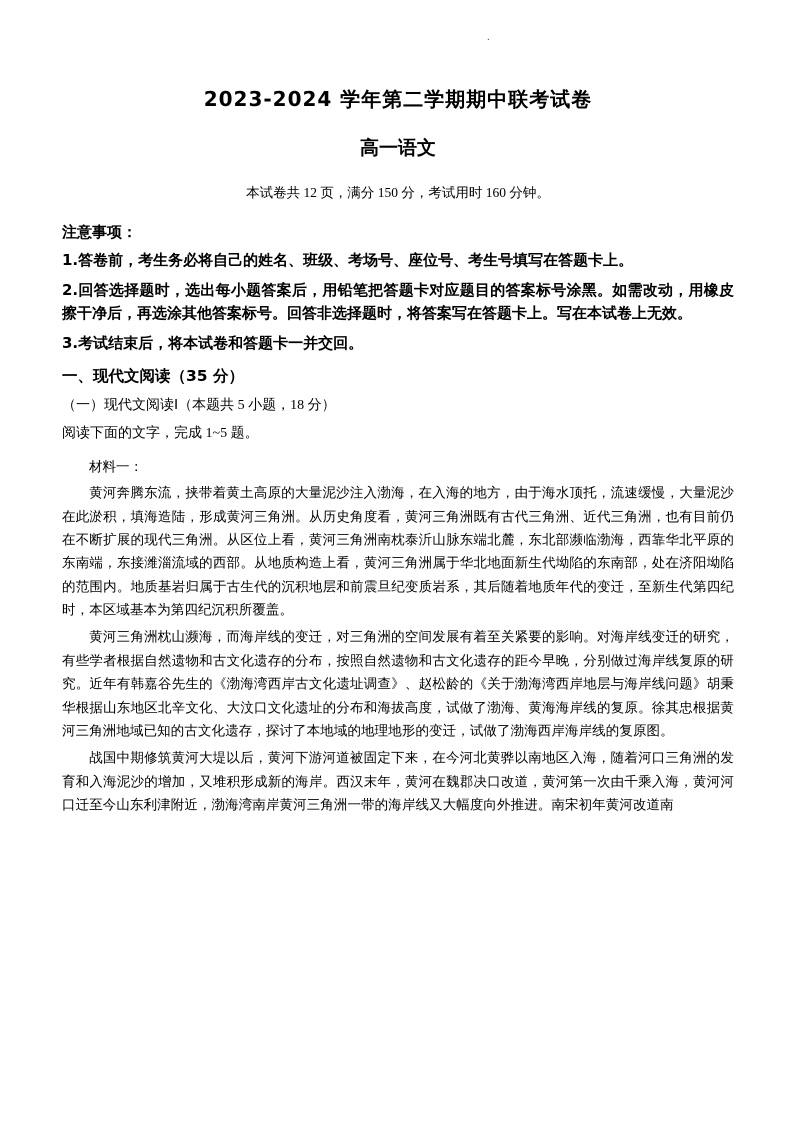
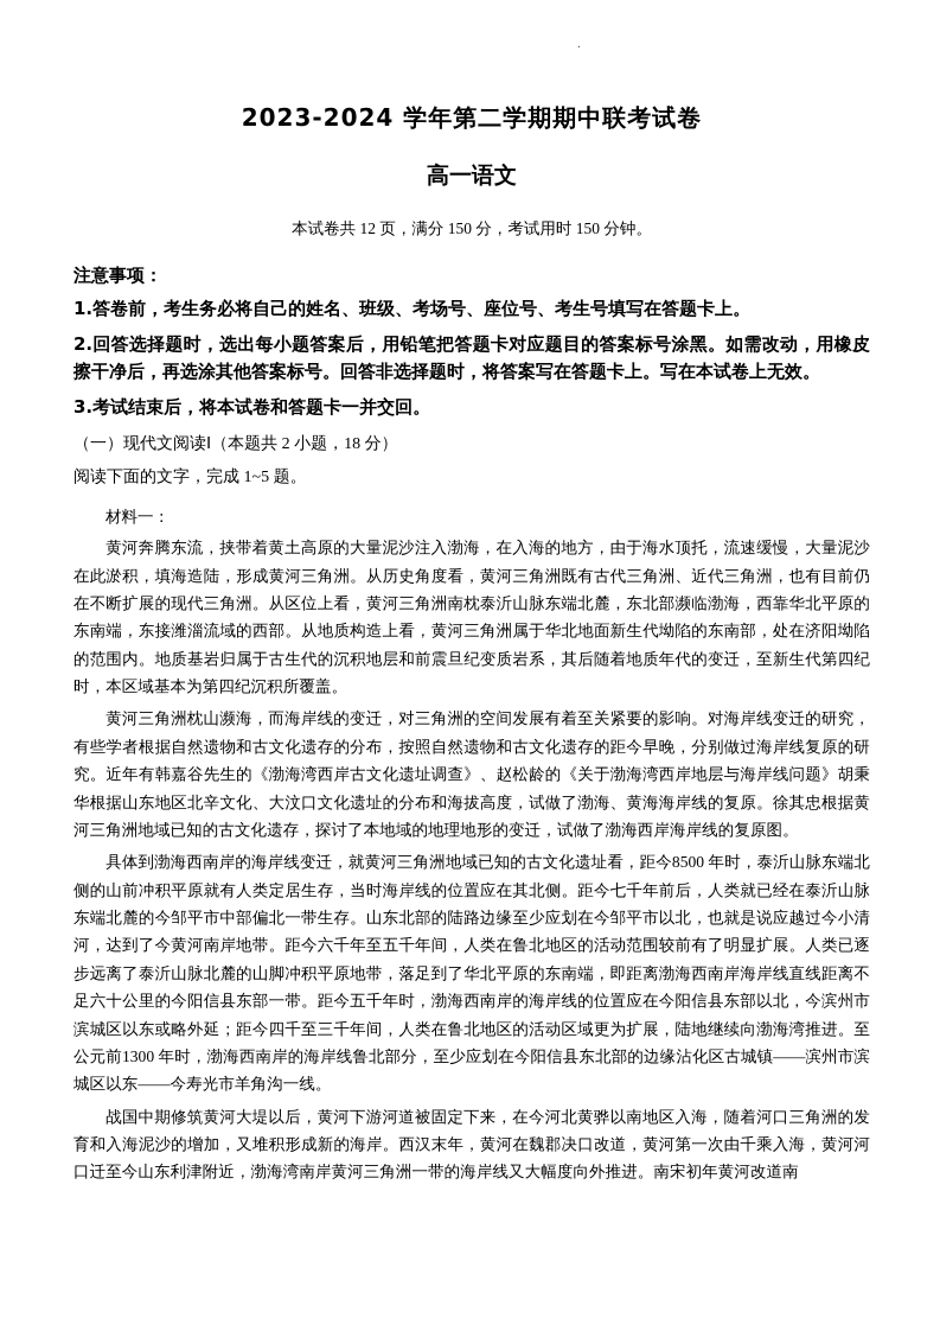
  .
  2023-2024 学年第二学期期中联考试卷
  高一语文
- 本试卷共 12 页，满分 150 分，考试用时 160 分钟。
+ 本试卷共 12 页，满分 150 分，考试用时 150 分钟。
  注意事项：
  1.答卷前，考生务必将自己的姓名、班级、考场号、座位号、考生号填写在答题卡上。
  2.回答选择题时，选出每小题答案后，用铅笔把答题卡对应题目的答案标号涂黑。如需改动，用橡皮擦干净后，再选涂其他答案标号。回答非选择题时，将答案写在答题卡上。写在本试卷上无效。
  3.考试结束后，将本试卷和答题卡一并交回。
- 一、现代文阅读（35 分）
- （一）现代文阅读Ⅰ（本题共 5 小题，18 分）
+ （一）现代文阅读Ⅰ（本题共 2 小题，18 分）
  阅读下面的文字，完成 1~5 题。
  材料一：
  黄河奔腾东流，挟带着黄土高原的大量泥沙注入渤海，在入海的地方，由于海水顶托，流速缓慢，大量泥沙在此淤积，填海造陆，形成黄河三角洲。从历史角度看，黄河三角洲既有古代三角洲、近代三角洲，也有目前仍在不断扩展的现代三角洲。从区位上看，黄河三角洲南枕泰沂山脉东端北麓，东北部濒临渤海，西靠华北平原的东南端，东接潍淄流域的西部。从地质构造上看，黄河三角洲属于华北地面新生代坳陷的东南部，处在济阳坳陷的范围内。地质基岩归属于古生代的沉积地层和前震旦纪变质岩系，其后随着地质年代的变迁，至新生代第四纪时，本区域基本为第四纪沉积所覆盖。
  黄河三角洲枕山濒海，而海岸线的变迁，对三角洲的空间发展有着至关紧要的影响。对海岸线变迁的研究，有些学者根据自然遗物和古文化遗存的分布，按照自然遗物和古文化遗存的距今早晚，分别做过海岸线复原的研究。近年有韩嘉谷先生的《渤海湾西岸古文化遗址调查》、赵松龄的《关于渤海湾西岸地层与海岸线问题》胡秉华根据山东地区北辛文化、大汶口文化遗址的分布和海拔高度，试做了渤海、黄海海岸线的复原。徐其忠根据黄河三角洲地域已知的古文化遗存，探讨了本地域的地理地形的变迁，试做了渤海西岸海岸线的复原图。
+ 具体到渤海西南岸的海岸线变迁，就黄河三角洲地域已知的古文化遗址看，距今8500 年时，泰沂山脉东端北侧的山前冲积平原就有人类定居生存，当时海岸线的位置应在其北侧。距今七千年前后，人类就已经在泰沂山脉东端北麓的今邹平市中部偏北一带生存。山东北部的陆路边缘至少应划在今邹平市以北，也就是说应越过今小清河，达到了今黄河南岸地带。距今六千年至五千年间，人类在鲁北地区的活动范围较前有了明显扩展。人类已逐步远离了泰沂山脉北麓的山脚冲积平原地带，落足到了华北平原的东南端，即距离渤海西南岸海岸线直线距离不足六十公里的今阳信县东部一带。距今五千年时，渤海西南岸的海岸线的位置应在今阳信县东部以北，今滨州市滨城区以东或略外延；距今四千至三千年间，人类在鲁北地区的活动区域更为扩展，陆地继续向渤海湾推进。至公元前1300 年时，渤海西南岸的海岸线鲁北部分，至少应划在今阳信县东北部的边缘沾化区古城镇——滨州市滨城区以东——今寿光市羊角沟一线。
  战国中期修筑黄河大堤以后，黄河下游河道被固定下来，在今河北黄骅以南地区入海，随着河口三角洲的发育和入海泥沙的增加，又堆积形成新的海岸。西汉末年，黄河在魏郡决口改道，黄河第一次由千乘入海，黄河河口迁至今山东利津附近，渤海湾南岸黄河三角洲一带的海岸线又大幅度向外推进。南宋初年黄河改道南
